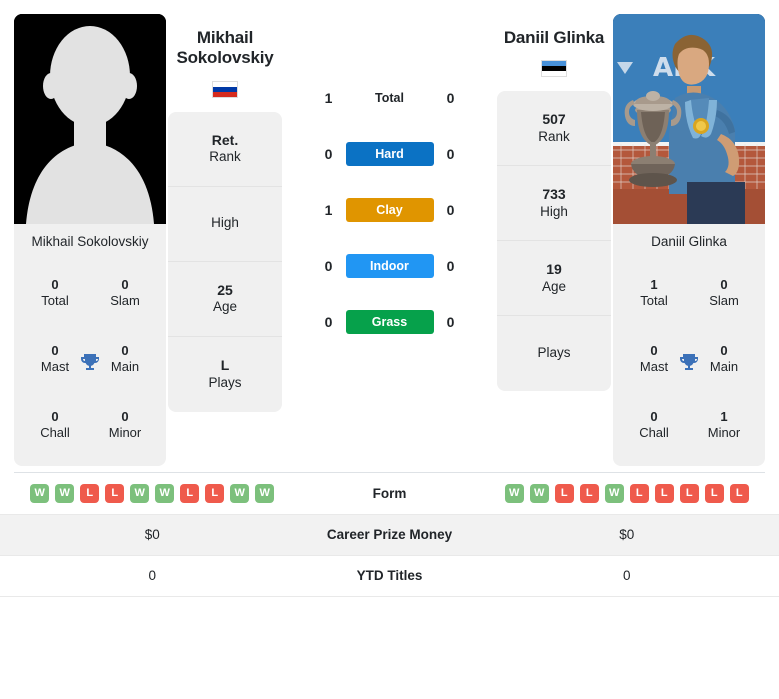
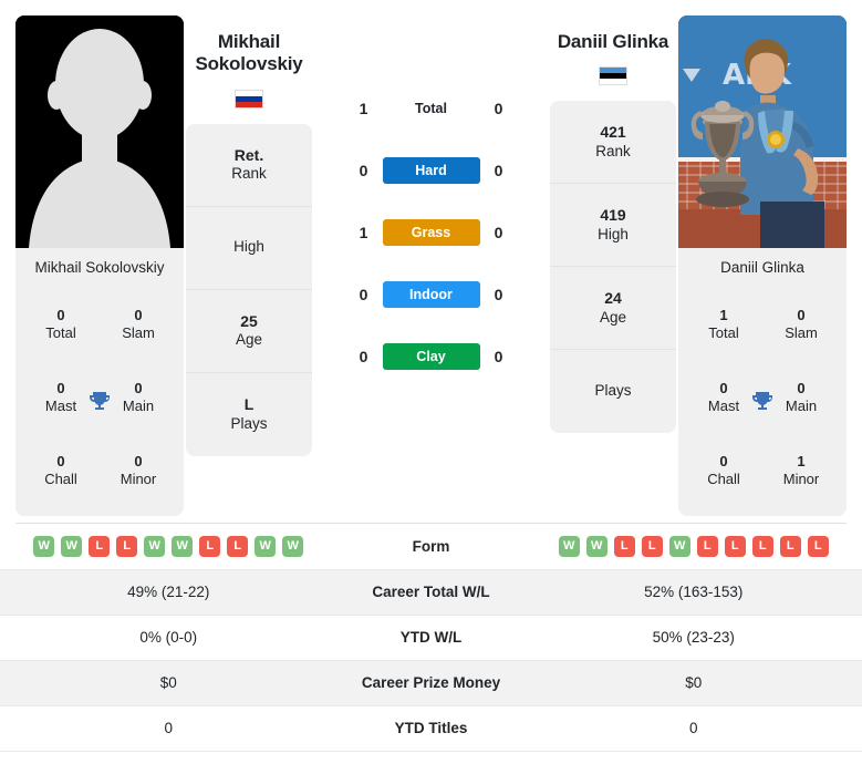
  Mikhail Sokolovskiy
  0
  Total
  0
  Slam
  0
  Mast
  0
  Main
  0
  Chall
  0
  Minor
  Mikhail
  Sokolovskiy
  Ret.
  Rank
  High
  25
  Age
  L
  Plays
  1
  Total
  0
  0
  Hard
  0
  1
- Clay
+ Grass
  0
  0
  Indoor
  0
  0
- Grass
+ Clay
  0
  Daniil Glinka
- 507
+ 421
  Rank
- 733
+ 419
  High
- 19
+ 24
  Age
  Plays
  Daniil Glinka
  1
  Total
  0
  Slam
  0
  Mast
  0
  Main
  0
  Chall
  1
  Minor
  W W L L W W L L W W	Form	W W L L W L L L L L
+ 49% (21-22)	Career Total W/L	52% (163-153)
+ 0% (0-0)	YTD W/L	50% (23-23)
  $0	Career Prize Money	$0
  0	YTD Titles	0
